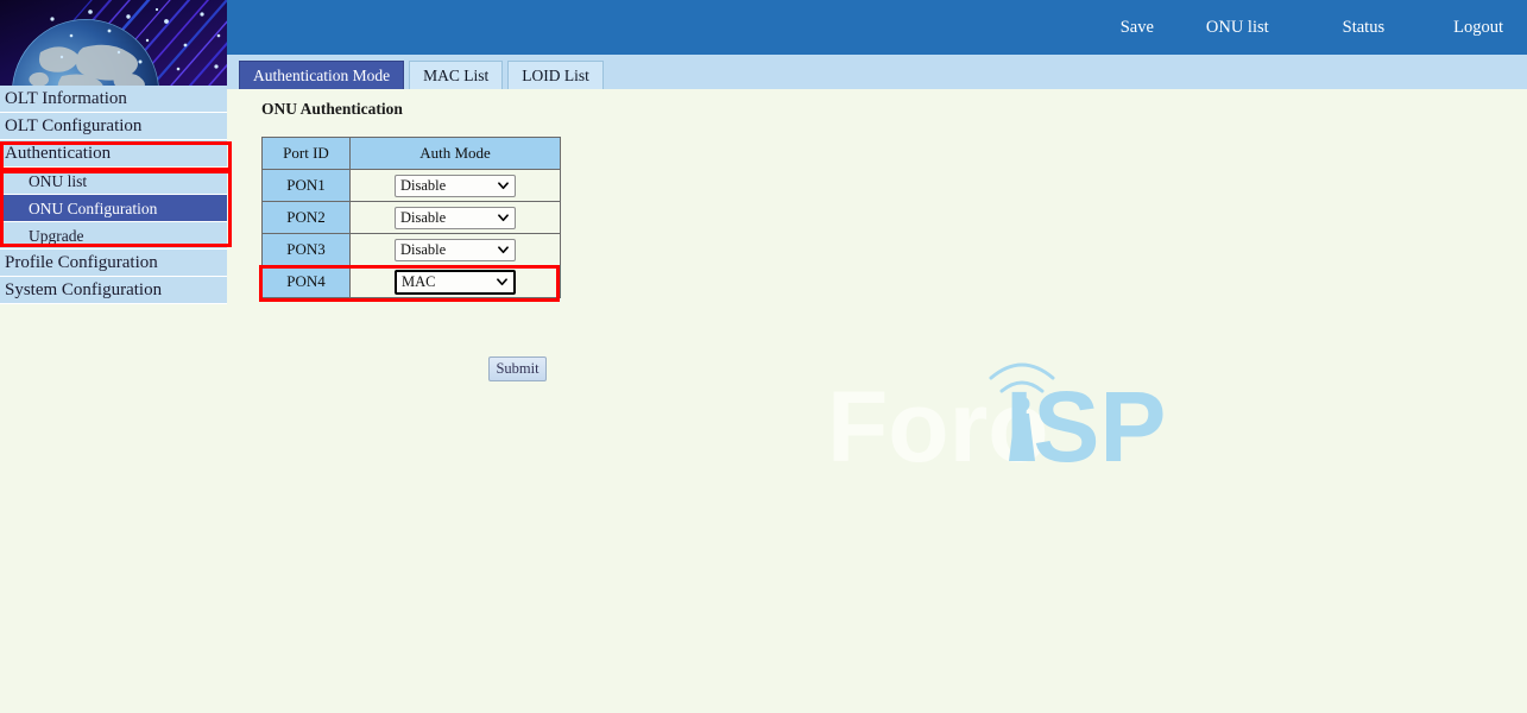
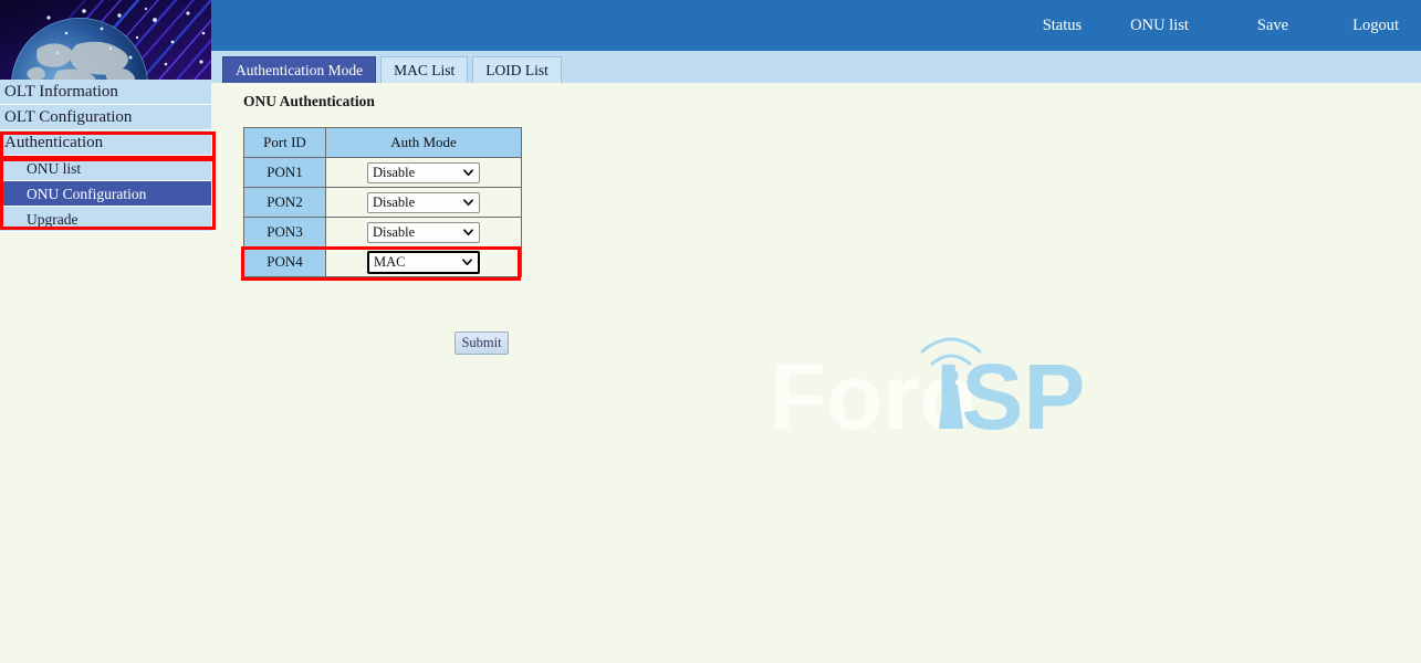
- Save
+ Status
  ONU list
- Status
+ Save
  Logout
  OLT Information
  OLT Configuration
  Authentication
  ONU list
  ONU Configuration
  Upgrade
- Profile Configuration
- System Configuration
  Authentication Mode MAC List LOID List
  ONU Authentication
  Port ID	Auth Mode
  PON1	Disable
  PON2	Disable
  PON3	Disable
  PON4	MAC
  Submit
